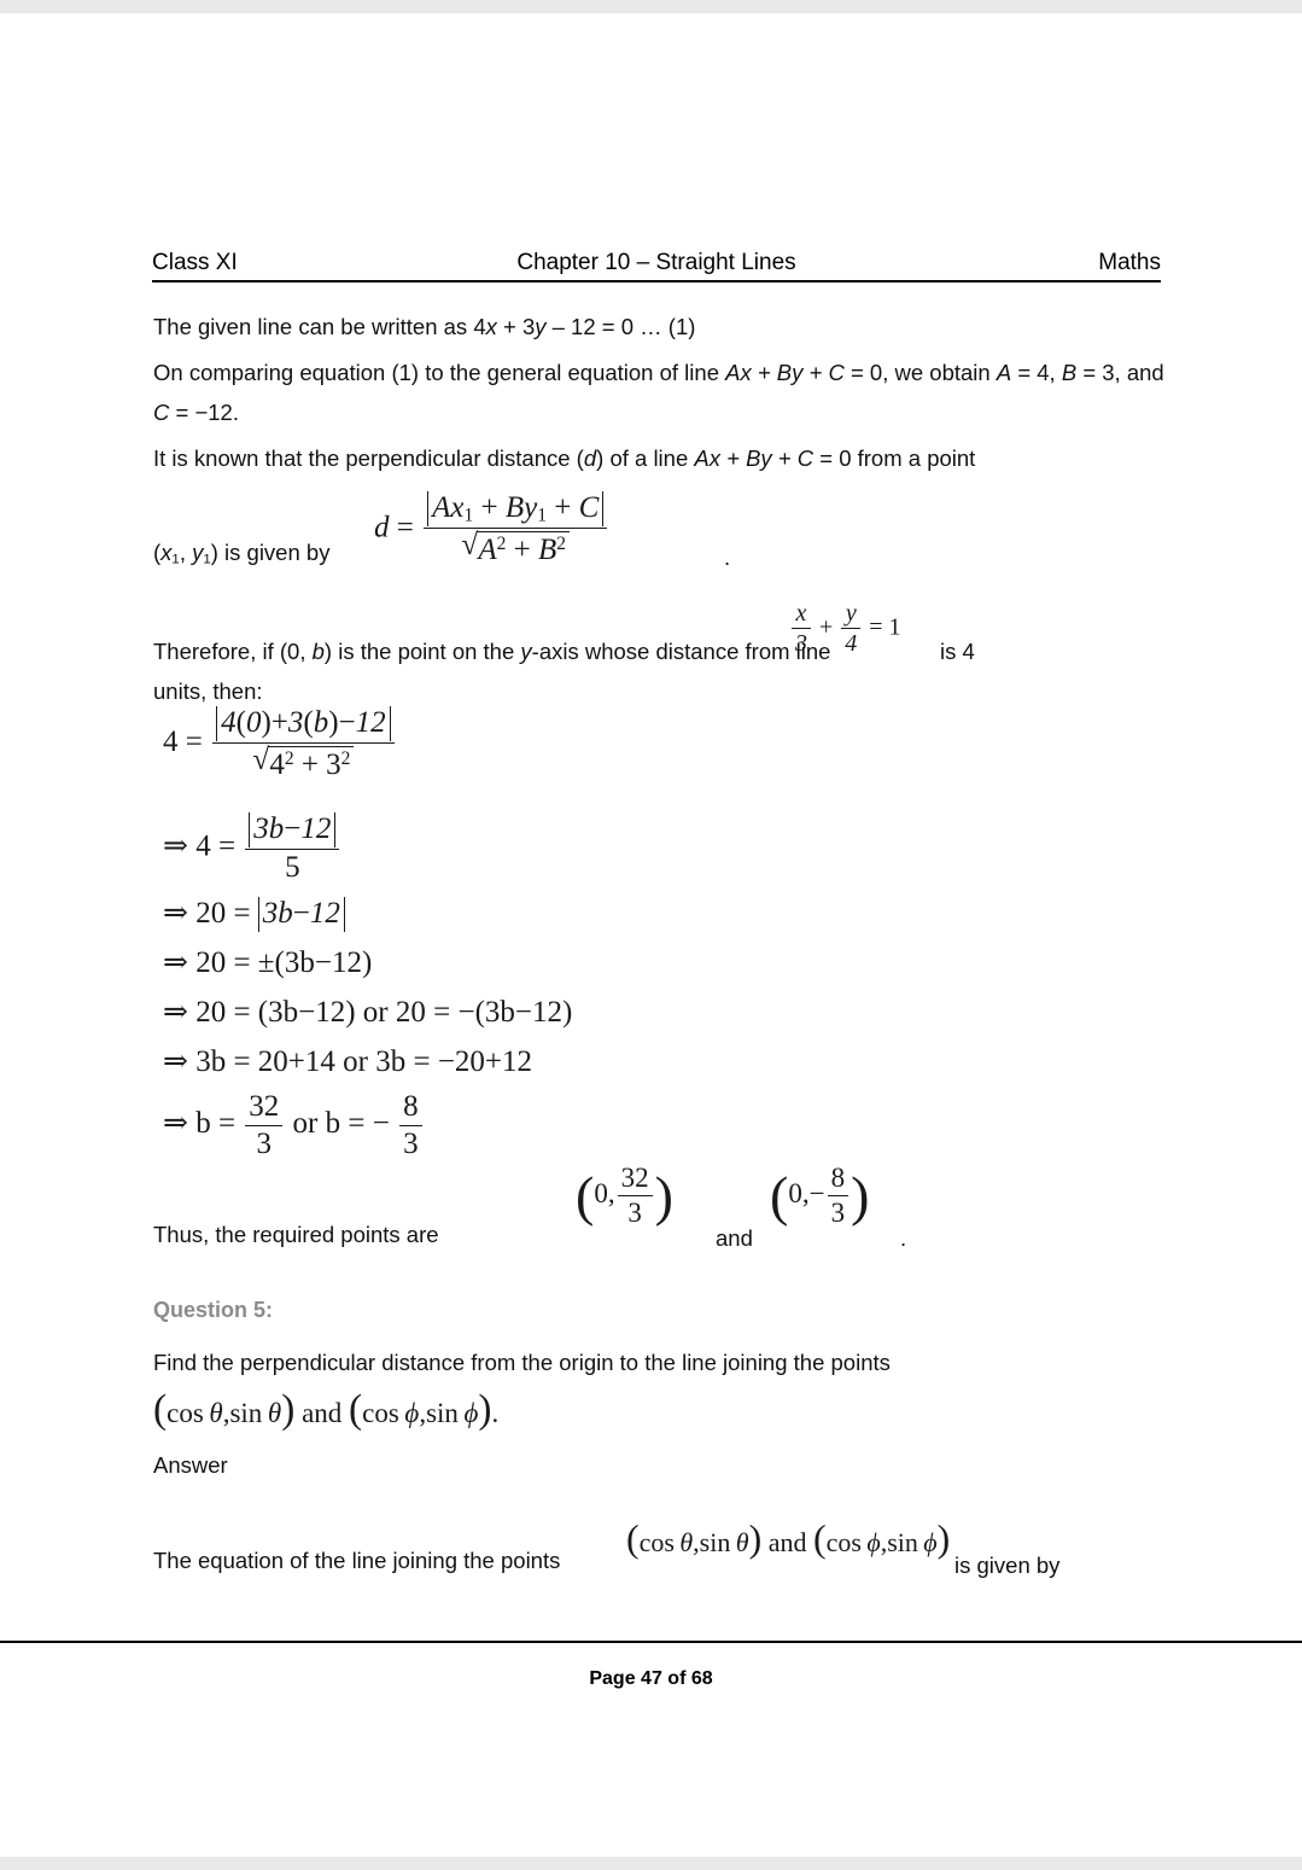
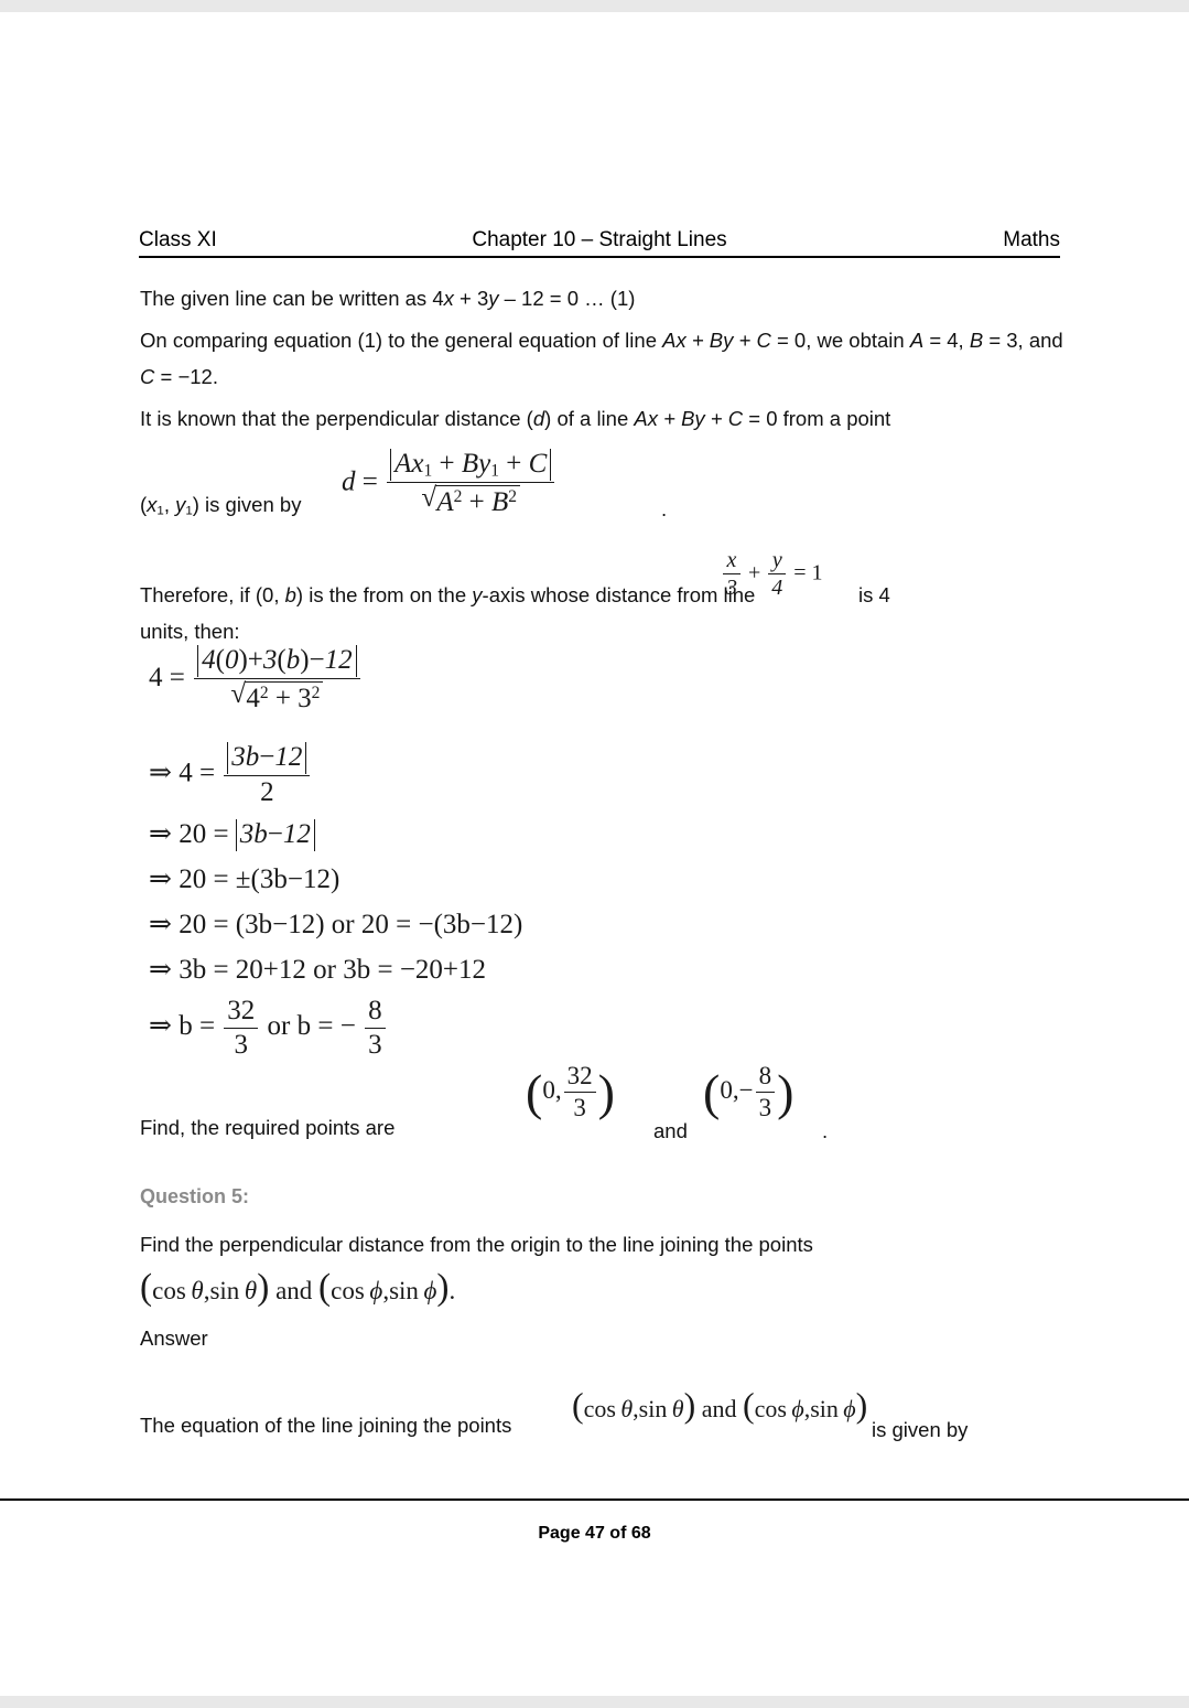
  Class XI
  Chapter 10 – Straight Lines
  Maths
  The given line can be written as 4x + 3y – 12 = 0 … (1)
  On comparing equation (1) to the general equation of line Ax + By + C = 0, we obtain A = 4, B = 3, and C = −12.
  It is known that the perpendicular distance (d) of a line Ax + By + C = 0 from a point
  (x1, y1) is given by
  d =
  Ax1 + By1 + C
  A2 + B2
  .
- Therefore, if (0, b) is the point on the y-axis whose distance from line
+ Therefore, if (0, b) is the from on the y-axis whose distance from line
  x
  3
  +
  y
  4
  = 1
  is 4
  units, then:
  4 =
  4(0)+3(b)−12
  42 + 32
  ⇒ 4 =
  3b−12
- 5
+ 2
  ⇒ 20 = 3b−12
  ⇒ 20 = ±(3b−12)
  ⇒ 20 = (3b−12) or 20 = −(3b−12)
- ⇒ 3b = 20+14 or 3b = −20+12
+ ⇒ 3b = 20+12 or 3b = −20+12
  ⇒ b =
  32
  3
  or b = −
  8
  3
- Thus, the required points are
+ Find, the required points are
  (0,
  32
  3
  )
  and
  (0,−
  8
  3
  )
  .
  Question 5:
  Find the perpendicular distance from the origin to the line joining the points
  (cos θ,sin θ) and (cos ϕ,sin ϕ).
  Answer
  The equation of the line joining the points
  (cos θ,sin θ) and (cos ϕ,sin ϕ)
  is given by
  Page 47 of 68
